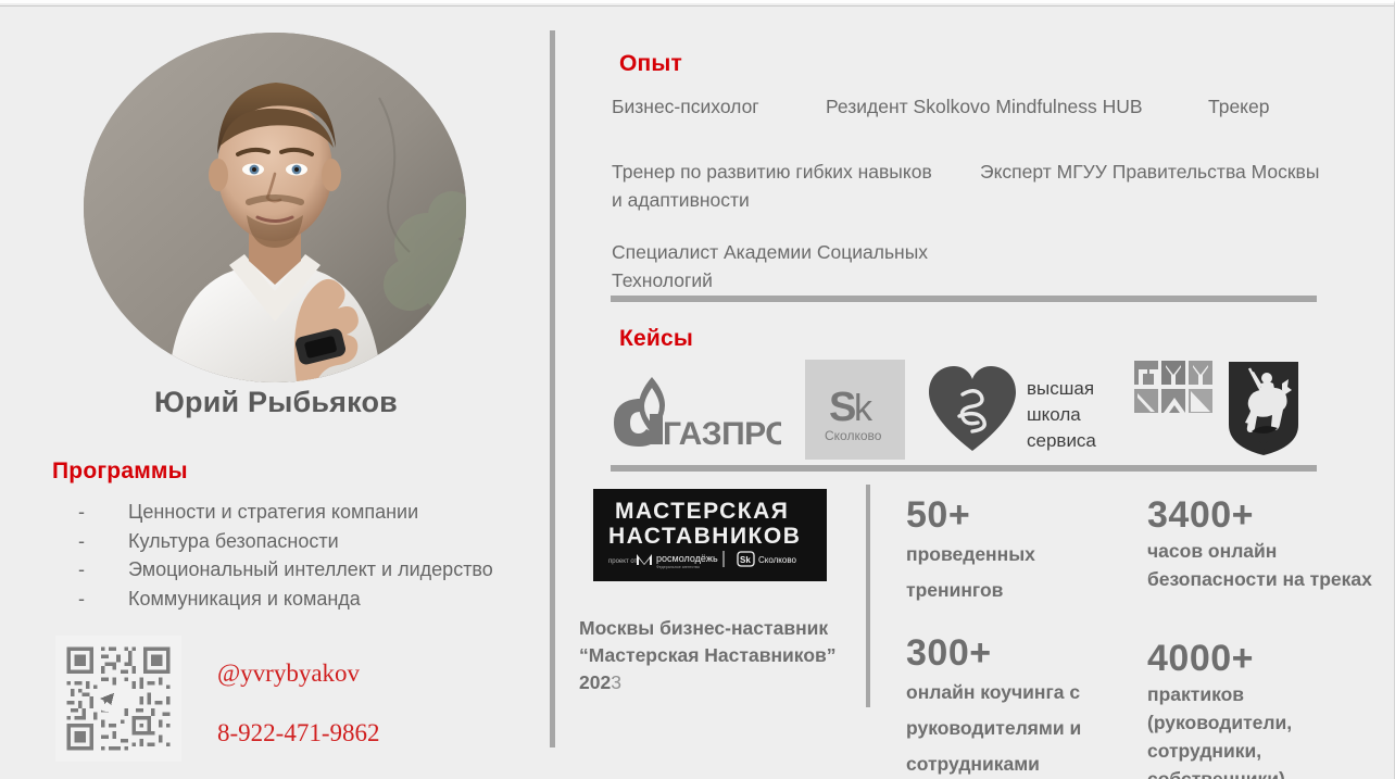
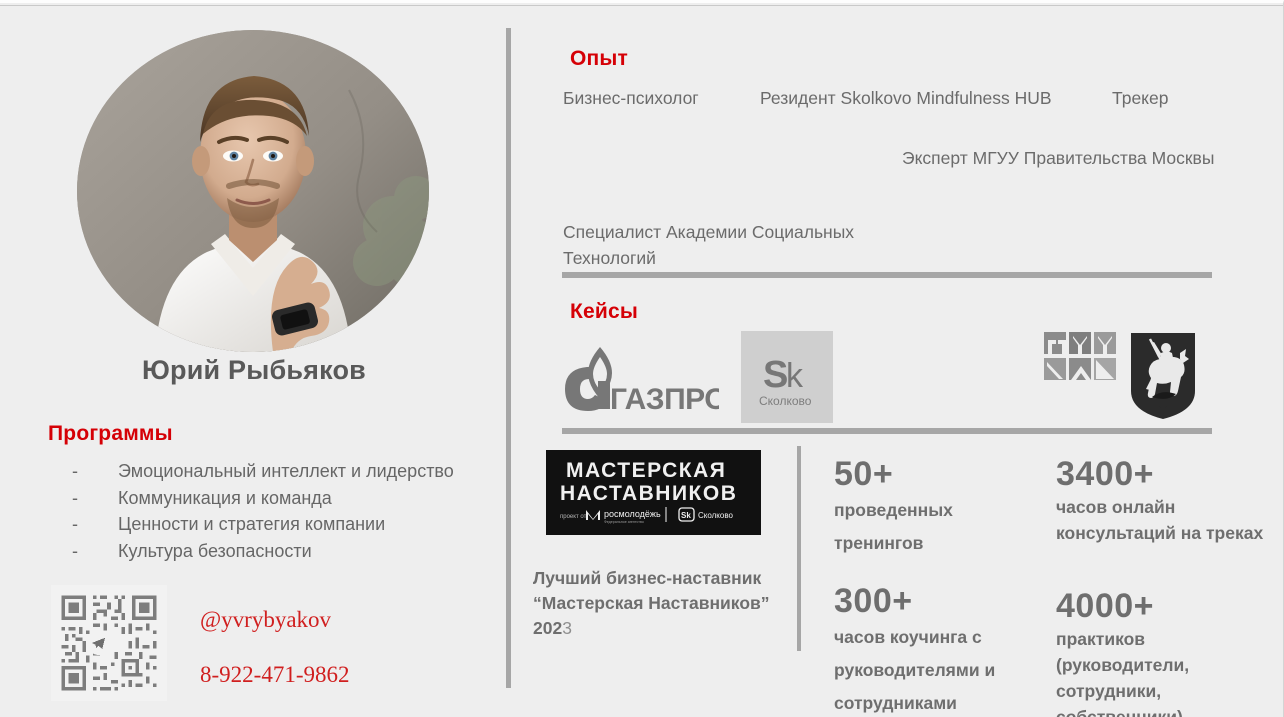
  Юрий Рыбьяков
  Программы
  -
- Ценности и стратегия компании
+ Эмоциональный интеллект и лидерство
  -
- Культура безопасности
+ Коммуникация и команда
  -
- Эмоциональный интеллект и лидерство
+ Ценности и стратегия компании
  -
- Коммуникация и команда
+ Культура безопасности
  @yvrybyakov
  8-922-471-9862
  Опыт
  Бизнес-психолог Резидент Skolkovo Mindfulness HUB Трекер
- Тренер по развитию гибких навыков и адаптивности
  Эксперт МГУУ Правительства Москвы
  Специалист Академии Социальных Технологий
  Кейсы
  ГАЗПРО
  S
  k
  Сколково
- высшая
- школа
- сервиса
  МАСТЕРСКАЯ
  НАСТАВНИКОВ
  росмолодёжь
  Sk
  Сколково
- Москвы бизнес-наставник “Мастерская Наставников” 2023
+ Лучший бизнес-наставник “Мастерская Наставников” 2023
  50+
  проведенных тренингов
  300+
- онлайн коучинга с руководителями и сотрудниками
+ часов коучинга с руководителями и сотрудниками
  3400+
- часов онлайн безопасности на треках
+ часов онлайн консультаций на треках
  4000+
  практиков (руководители, сотрудники,
